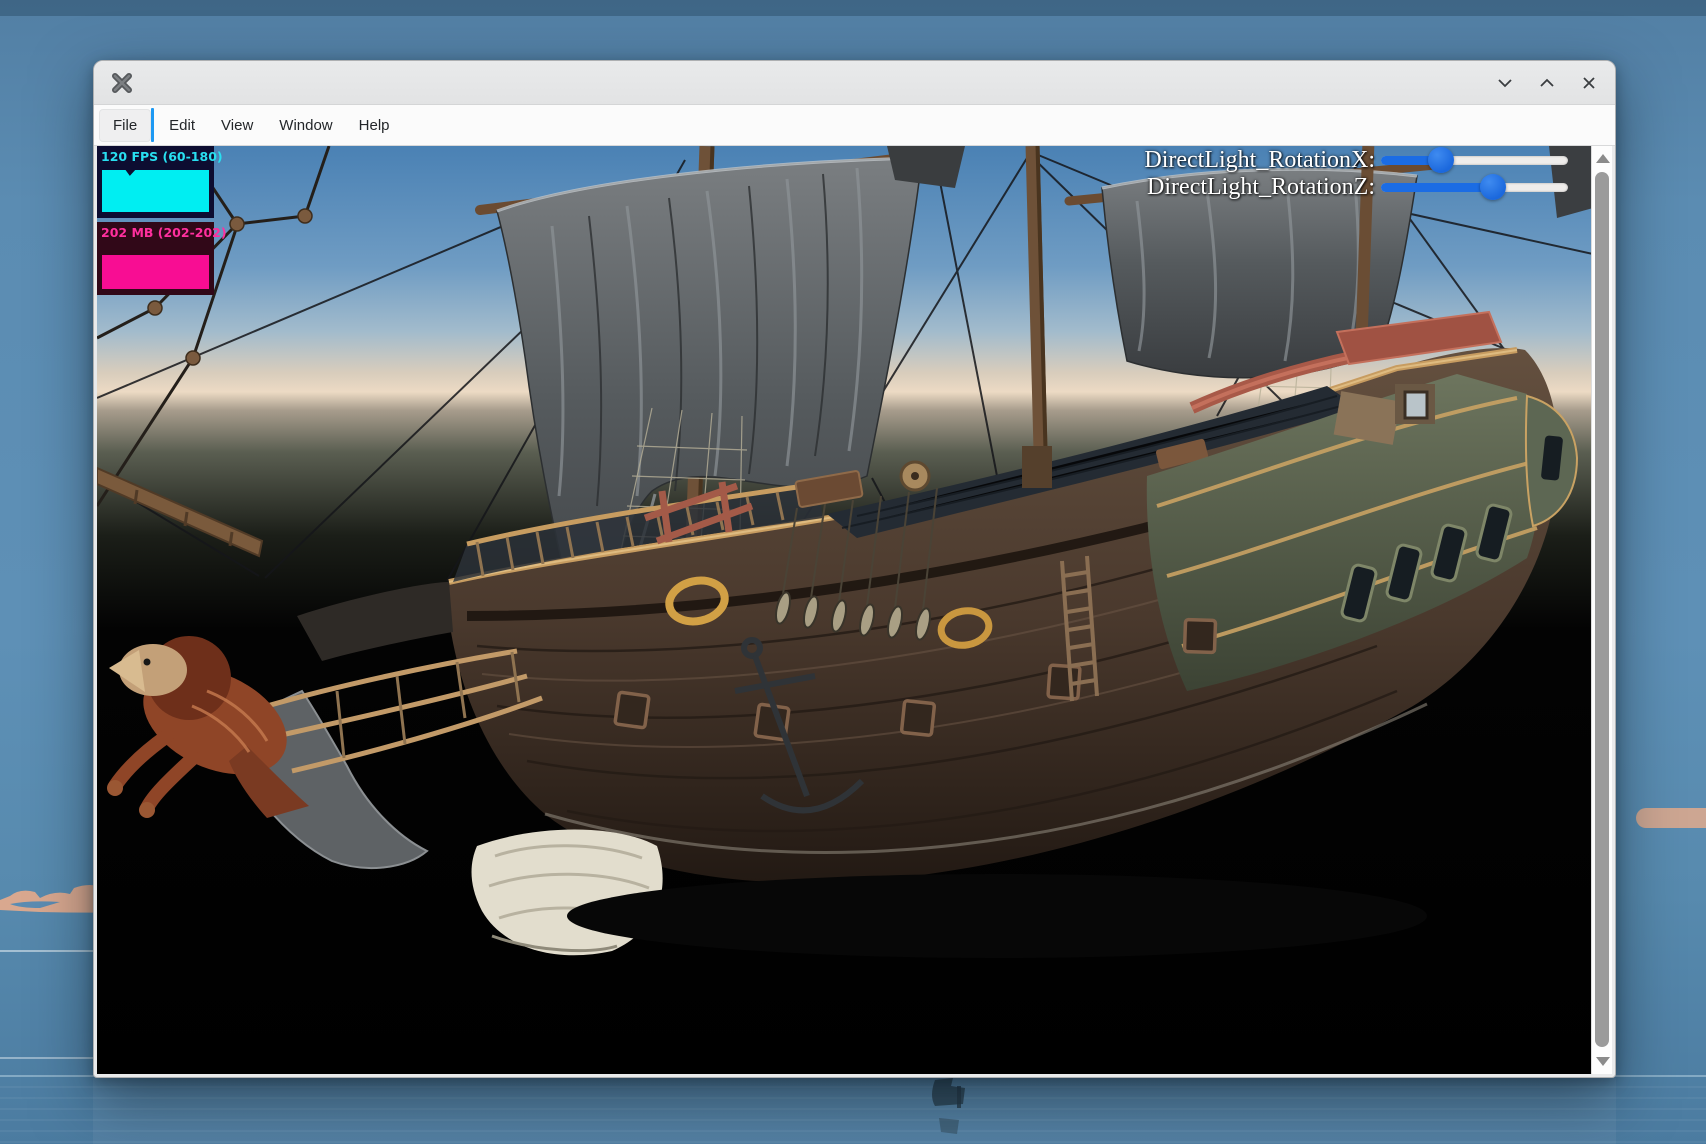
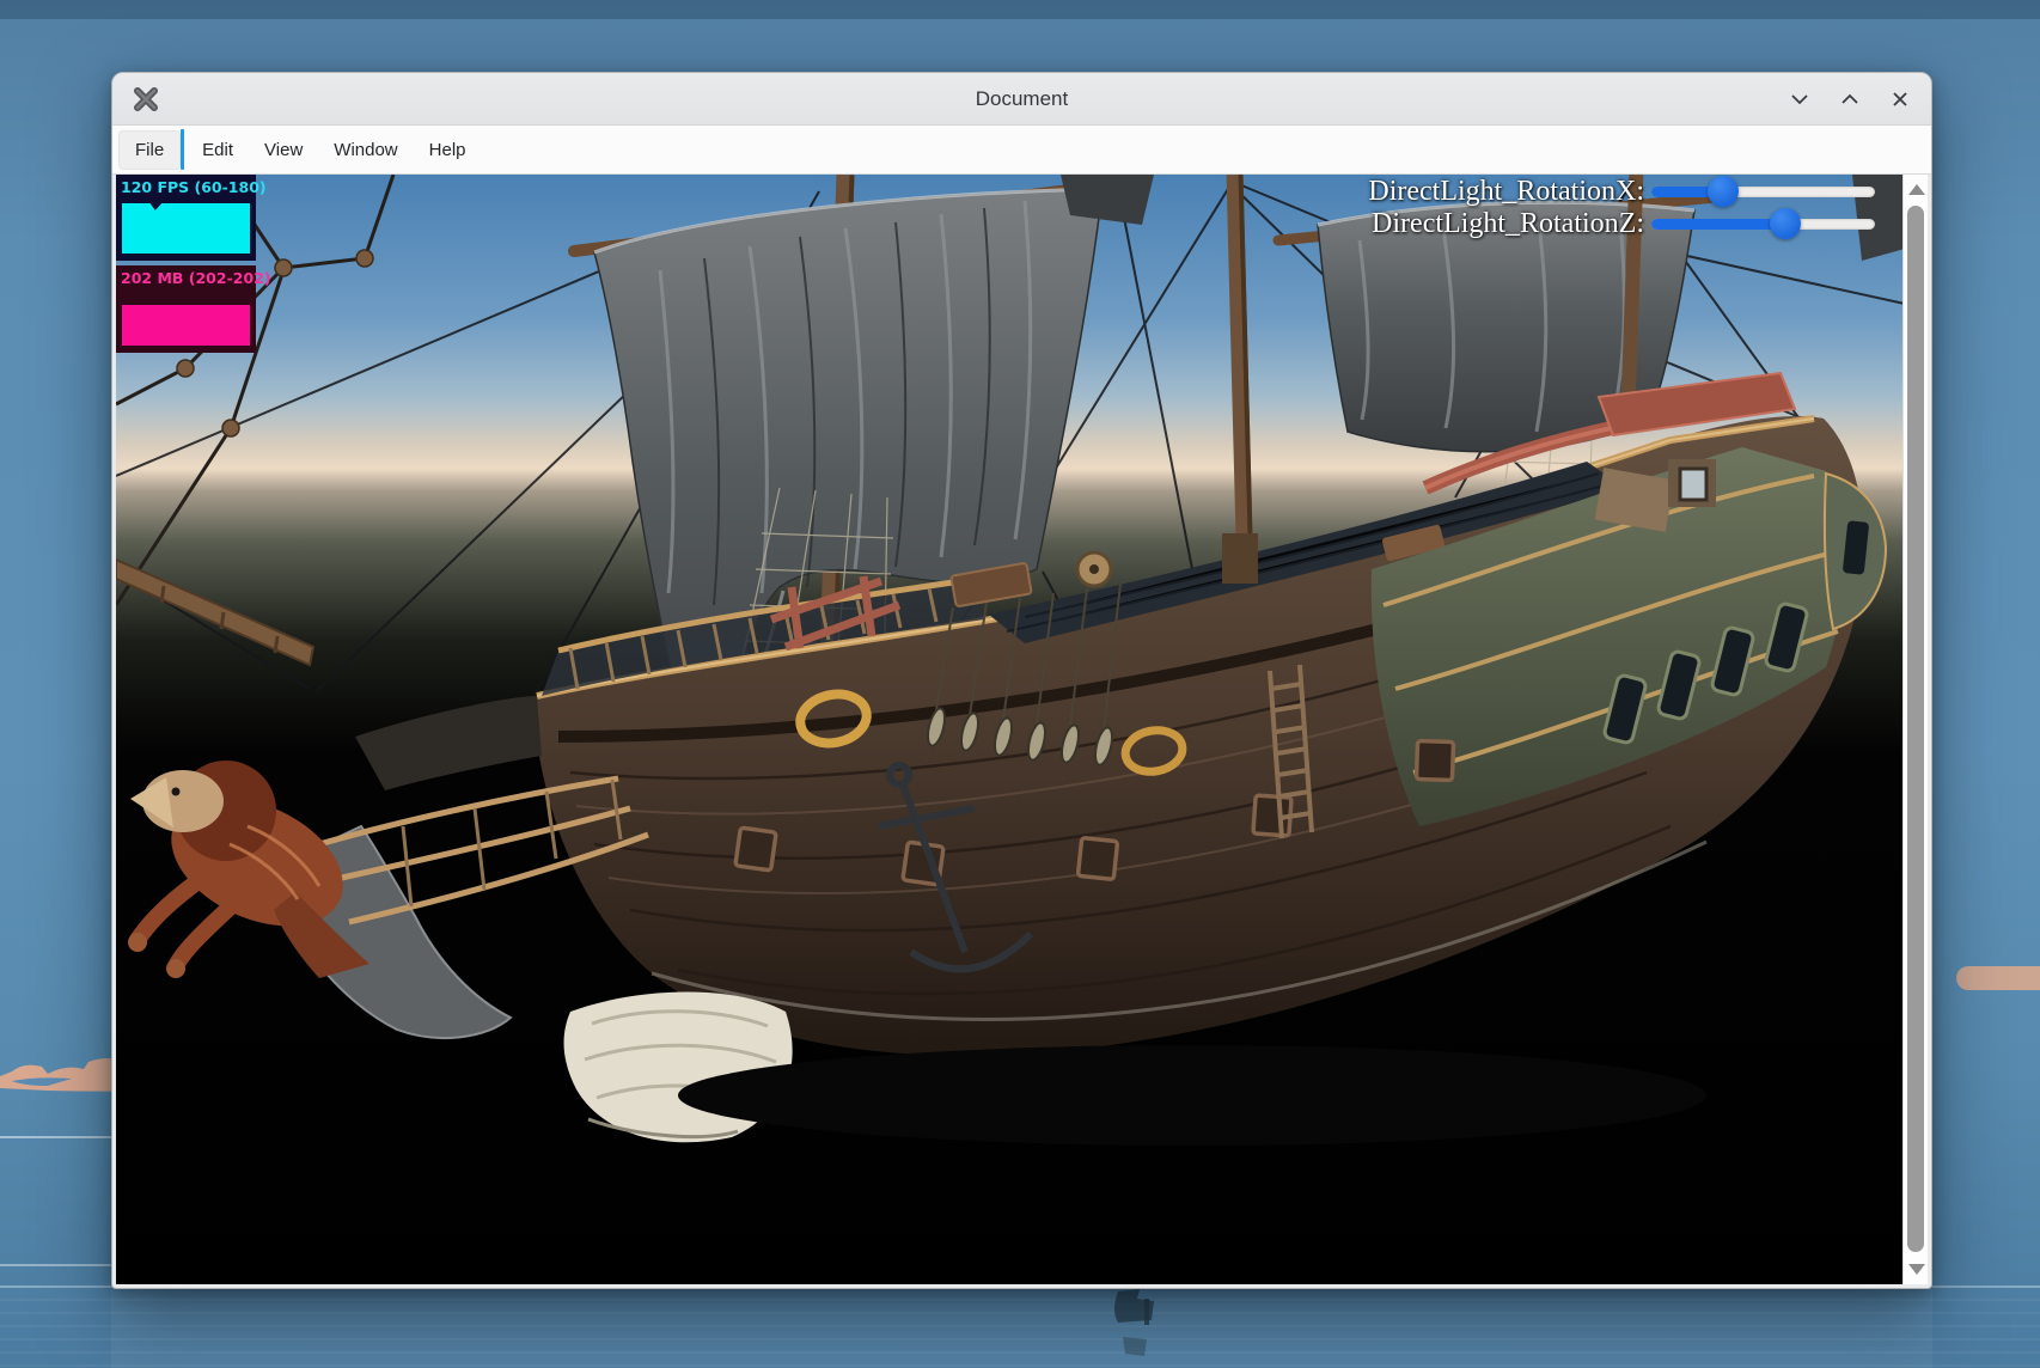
+ Document
  File
  Edit
  View
  Window
  Help
  120 FPS (60-180)
  202 MB (202-202)
  DirectLight_RotationX:
  DirectLight_RotationZ:
